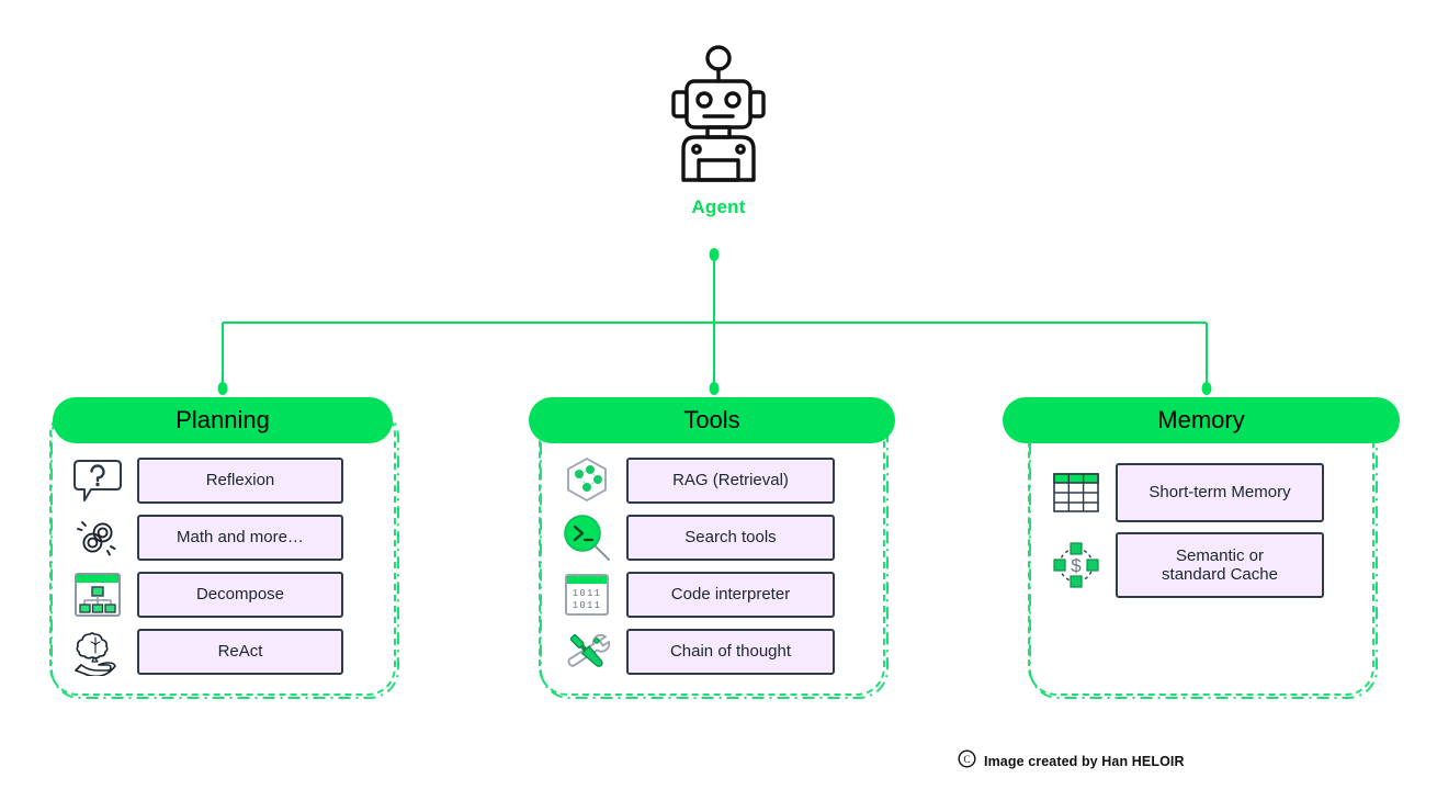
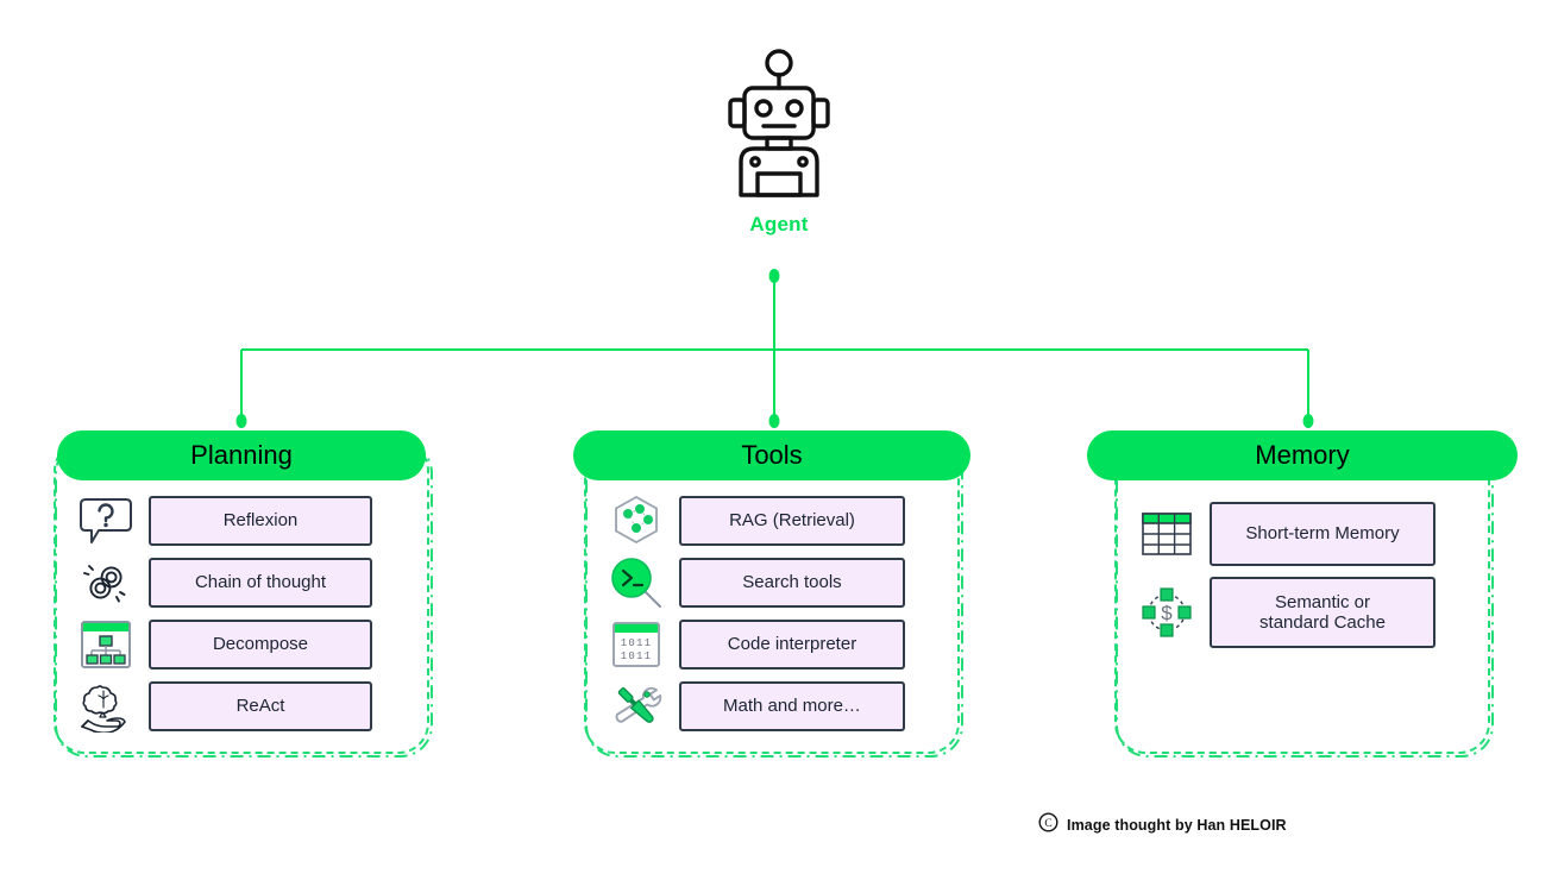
  Agent
  Planning
  Reflexion
- Math and more…
+ Chain of thought
  Decompose
  ReAct
  Tools
  RAG (Retrieval)
  Search tools
  1011
  1011
  Code interpreter
- Chain of thought
+ Math and more…
  Memory
  Short-term Memory
  $
  Semantic or
  standard Cache
  C
- Image created by Han HELOIR
+ Image thought by Han HELOIR
